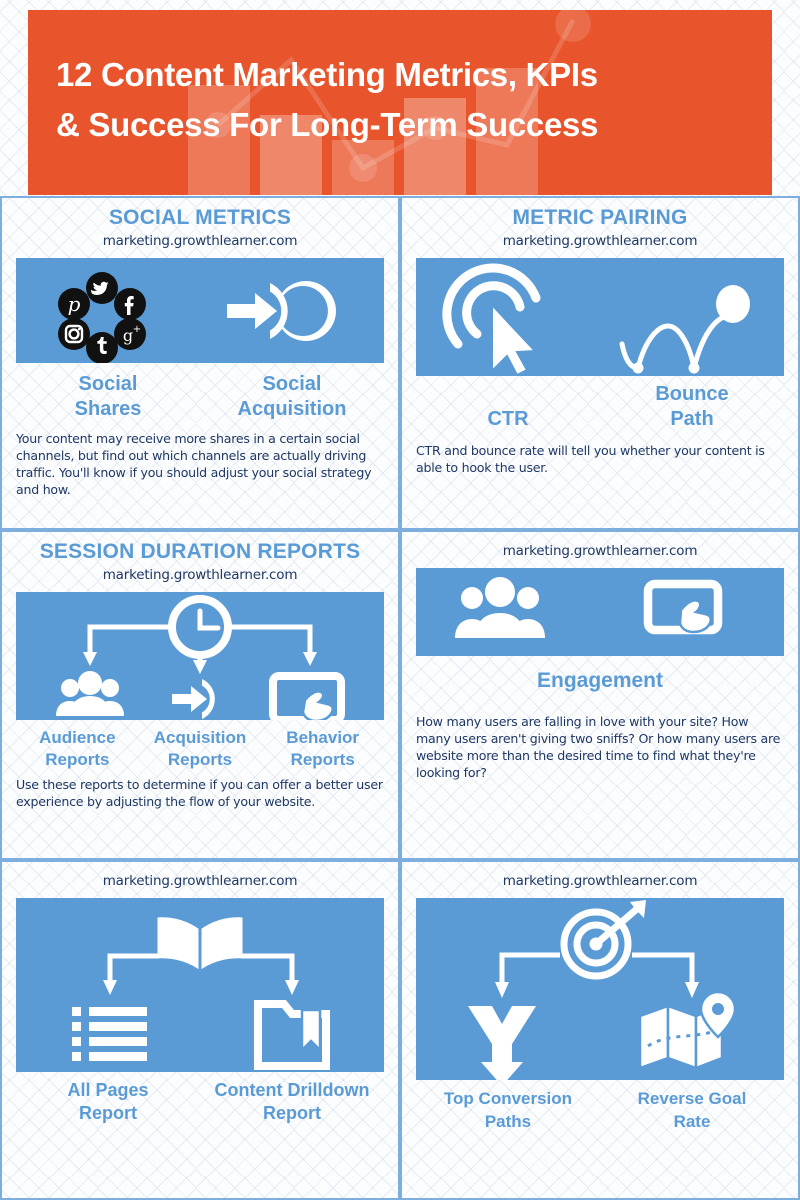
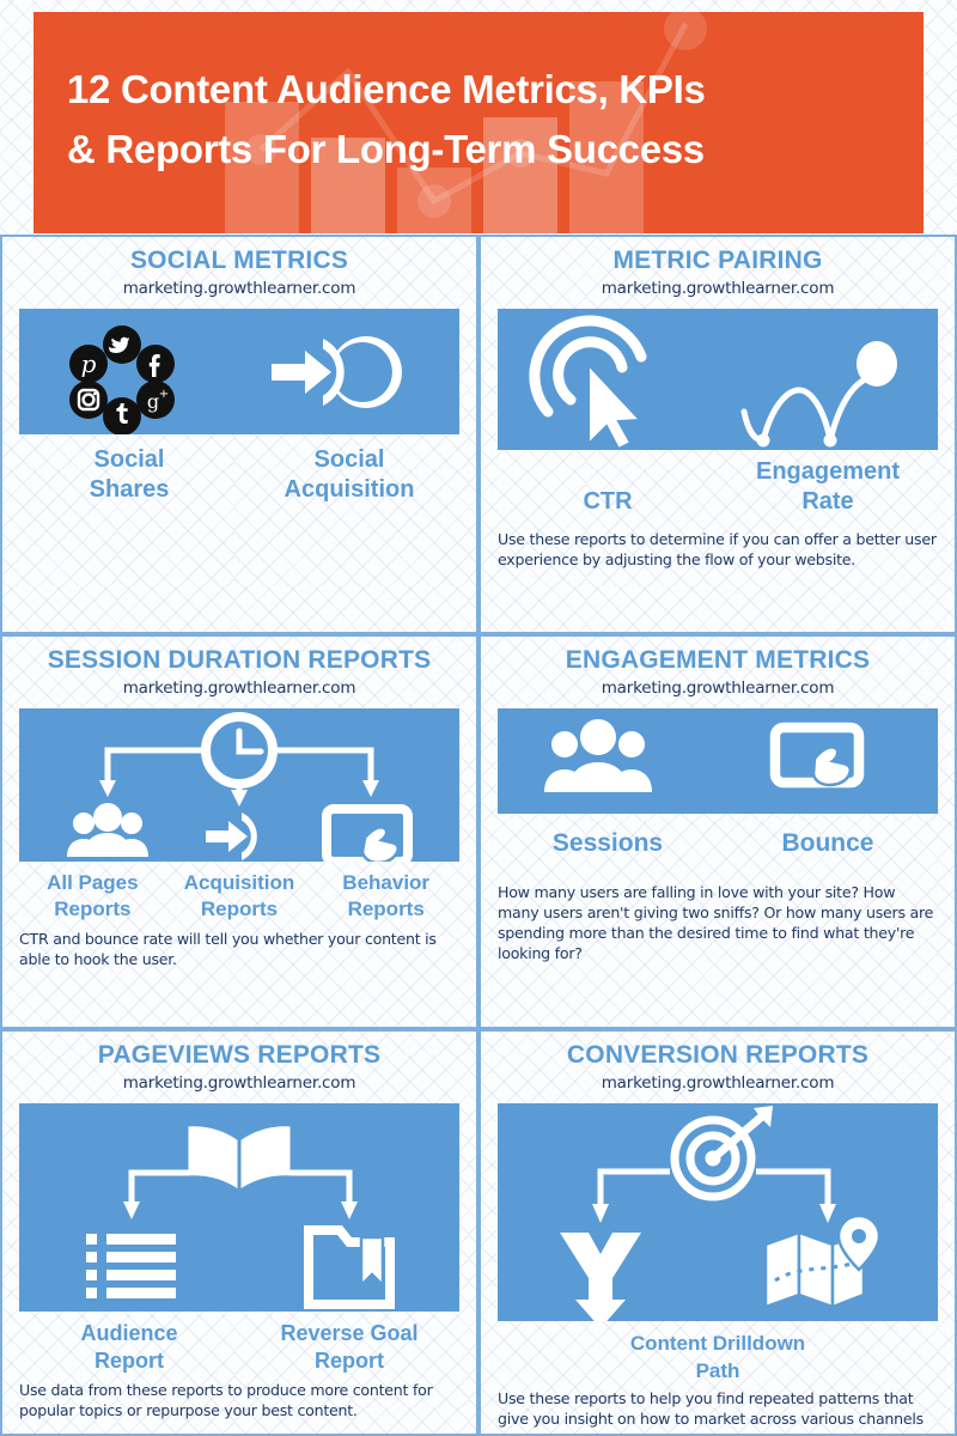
- 12 Content Marketing Metrics, KPIs
+ 12 Content Audience Metrics, KPIs
- & Success For Long-Term Success
+ & Reports For Long-Term Success
  SOCIAL METRICS
  marketing.growthlearner.com
  p
  g
  +
  Social
  Shares
  Social
  Acquisition
- Your content may receive more shares in a certain social channels, but find out which channels are actually driving traffic. You'll know if you should adjust your social strategy and how.
  METRIC PAIRING
  marketing.growthlearner.com
  CTR
- Bounce
+ Engagement
- Path
+ Rate
- CTR and bounce rate will tell you whether your content is able to hook the user.
+ Use these reports to determine if you can offer a better user experience by adjusting the flow of your website.
  SESSION DURATION REPORTS
  marketing.growthlearner.com
- Audience
+ All Pages
  Reports
  Acquisition
  Reports
  Behavior
  Reports
- Use these reports to determine if you can offer a better user experience by adjusting the flow of your website.
+ CTR and bounce rate will tell you whether your content is able to hook the user.
+ ENGAGEMENT METRICS
  marketing.growthlearner.com
+ Sessions
- Engagement
+ Bounce
- How many users are falling in love with your site? How many users aren't giving two sniffs? Or how many users are website more than the desired time to find what they're looking for?
+ How many users are falling in love with your site? How many users aren't giving two sniffs? Or how many users are spending more than the desired time to find what they're looking for?
+ PAGEVIEWS REPORTS
  marketing.growthlearner.com
- All Pages
+ Audience
  Report
- Content Drilldown
+ Reverse Goal
  Report
+ Use data from these reports to produce more content for popular topics or repurpose your best content.
+ CONVERSION REPORTS
  marketing.growthlearner.com
- Top Conversion
- Paths
- Reverse Goal
+ Content Drilldown
- Rate
+ Path
+ Use these reports to help you find repeated patterns that give you insight on how to market across various channels
